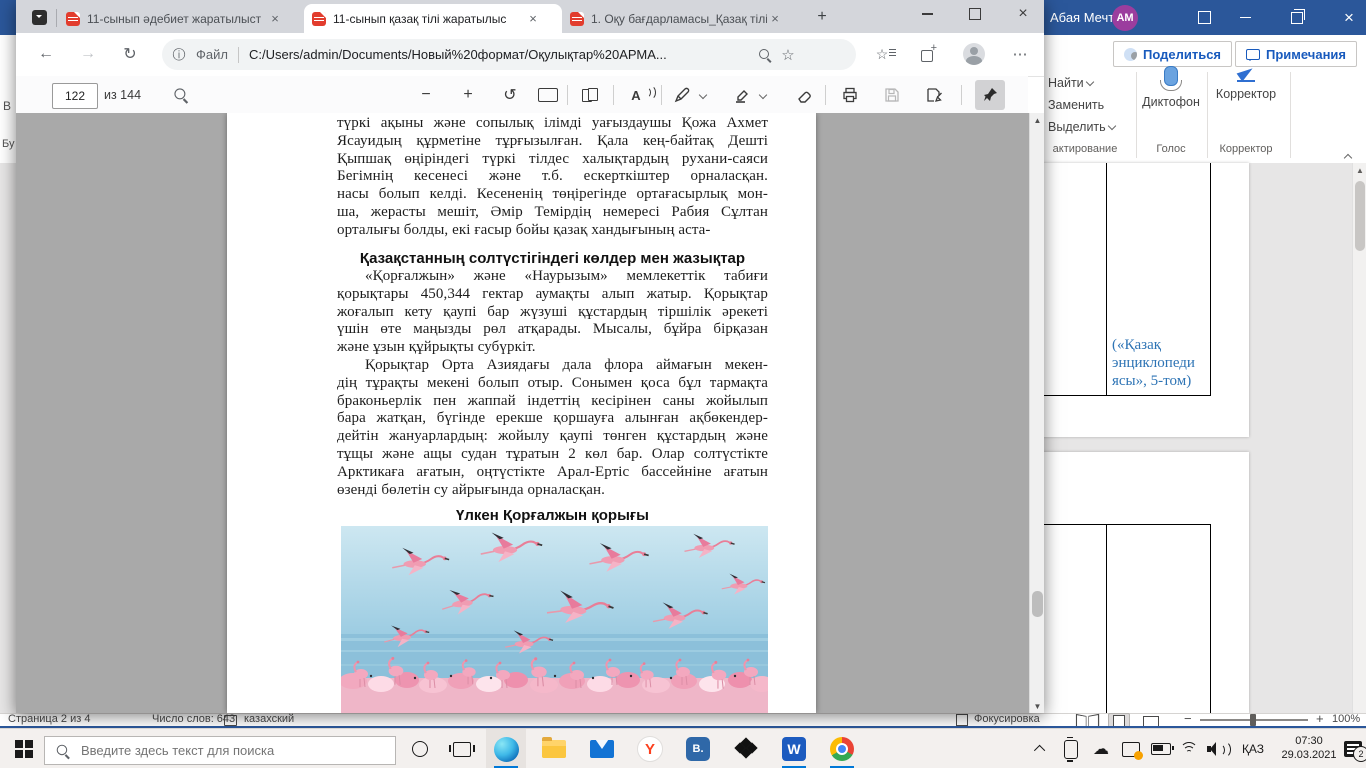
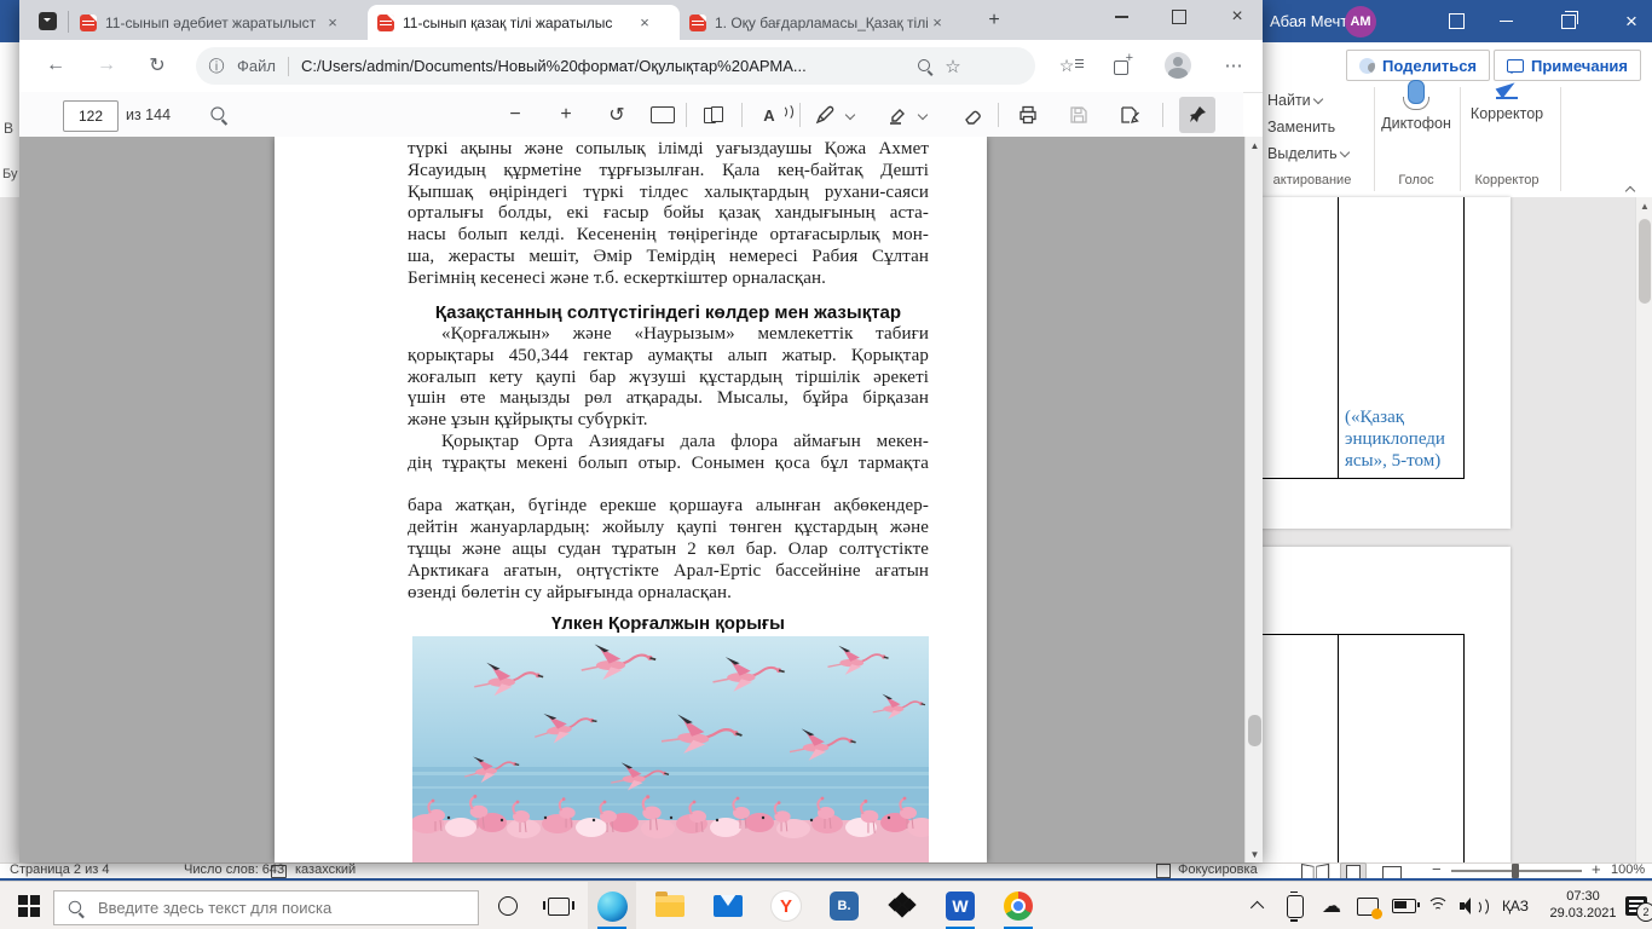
  Абая Меч
  AM
  ×
  В
  Бу
  Поделиться
  Примечания
  Найти
  Заменить
  Выделить
  актирование
  Диктофон
  Голос
  Корректор
  Корректор
  («Қазақ
  энциклопеди
  ясы», 5-том)
  ▲
  Страница 2 из 4
  Число слов: 643
  казахский
  Фокусировка
  −
  +
  100%
  11-сынып әдебиет жаратылыст
  ×
  11-сынып қазақ тілі жаратылыс
  ×
  1. Оқу бағдарламасы_Қазақ тілі
  ×
  +
  ×
  ←
  →
  ↻
  ⓘ
  Файл
  C:/Users/admin/Documents/Новый%20формат/Оқулықтар%20АРМА...
  ☆
  ☆
  ⋯
  122
  из 144
  −
  +
  ↺
  A
  түркі ақыны және сопылық ілімді уағыздаушы Қожа Ахмет
  Ясауидың құрметіне тұрғызылған. Қала кең-байтақ Дешті
  Қыпшақ өңіріндегі түркі тілдес халықтардың рухани-саяси
- Бегімнің кесенесі және т.б. ескерткіштер орналасқан.
+ орталығы болды, екі ғасыр бойы қазақ хандығының аста-
  насы болып келді. Кесененің төңірегінде ортағасырлық мон-
  ша, жерасты мешіт, Әмір Темірдің немересі Рабия Сұлтан
- орталығы болды, екі ғасыр бойы қазақ хандығының аста-
+ Бегімнің кесенесі және т.б. ескерткіштер орналасқан.
  Қазақстанның солтүстігіндегі көлдер мен жазықтар
  «Қорғалжын» және «Наурызым» мемлекеттік табиғи
  қорықтары 450,344 гектар аумақты алып жатыр. Қорықтар
  жоғалып кету қаупі бар жүзуші құстардың тіршілік әрекеті
  үшін өте маңызды рөл атқарады. Мысалы, бұйра бірқазан
  және ұзын құйрықты субүркіт.
  Қорықтар Орта Азиядағы дала флора аймағын мекен-
  дің тұрақты мекені болып отыр. Сонымен қоса бұл тармақта
- браконьерлік пен жаппай індеттің кесірінен саны жойылып
  бара жатқан, бүгінде ерекше қоршауға алынған ақбөкендер-
  дейтін жануарлардың: жойылу қаупі төнген құстардың және
  тұщы және ащы судан тұратын 2 көл бар. Олар солтүстікте
  Арктикаға ағатын, оңтүстікте Арал-Ертіс бассейніне ағатын
  өзенді бөлетін су айрығында орналасқан.
  Үлкен Қорғалжын қорығы
  ▲
  ▼
  Введите здесь текст для поиска
  Y
  B.
  W
  ☁
  ҚАЗ
  07:30
  29.03.2021
  2
